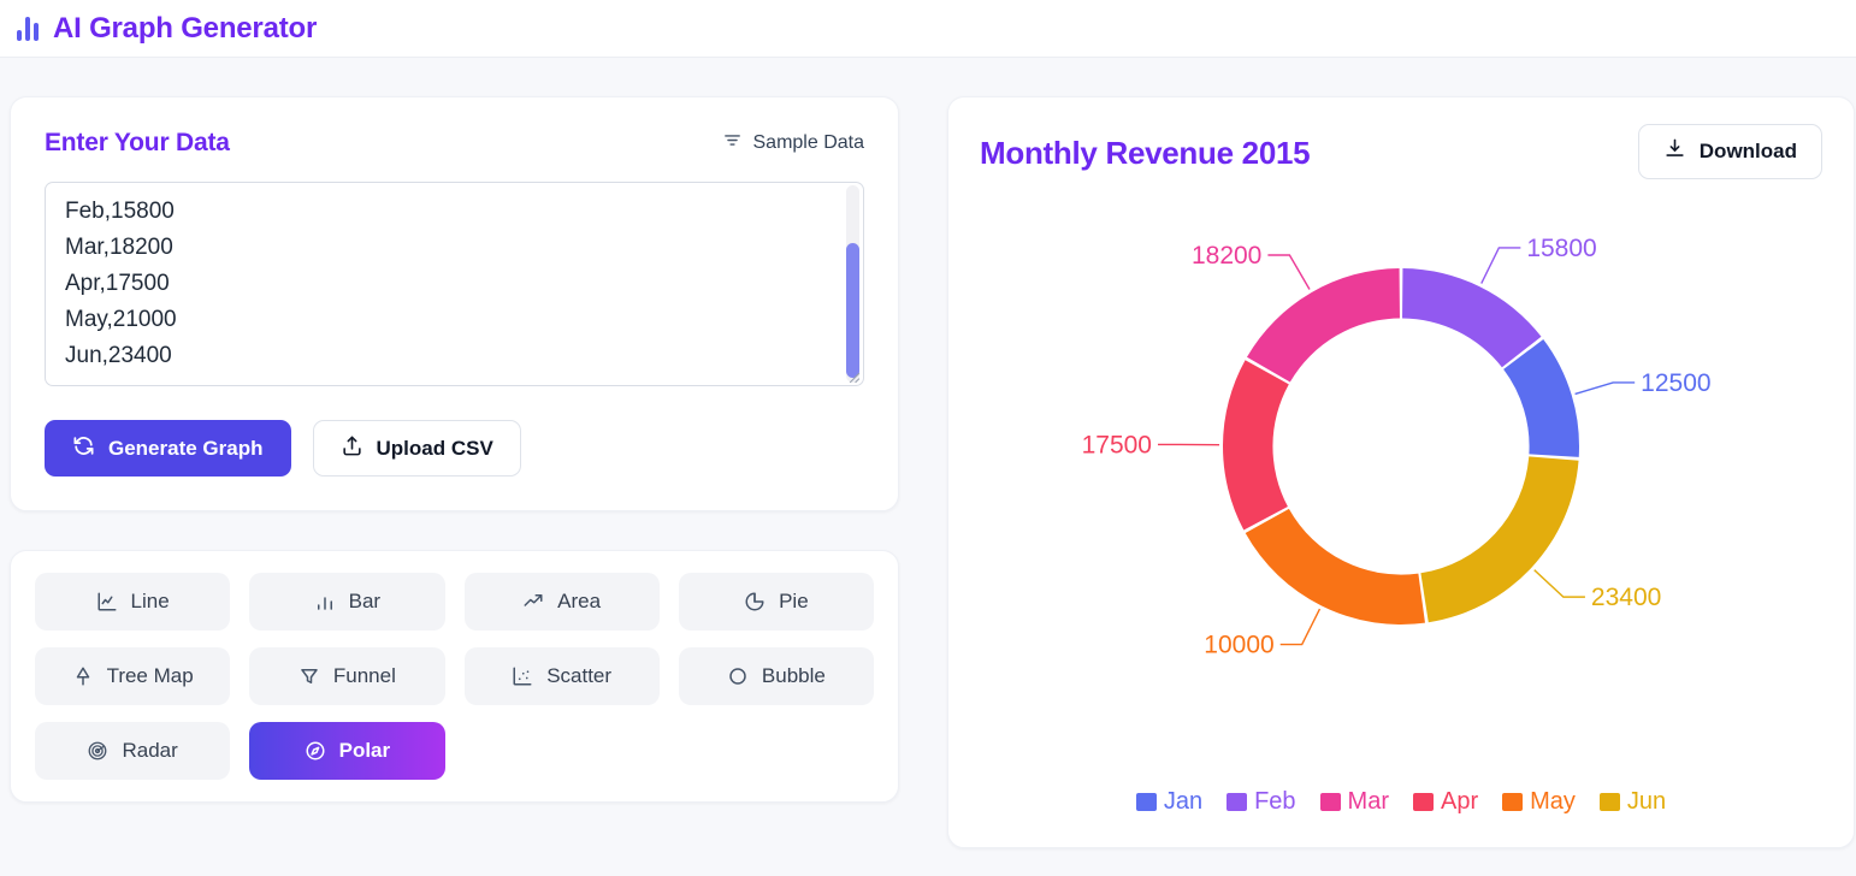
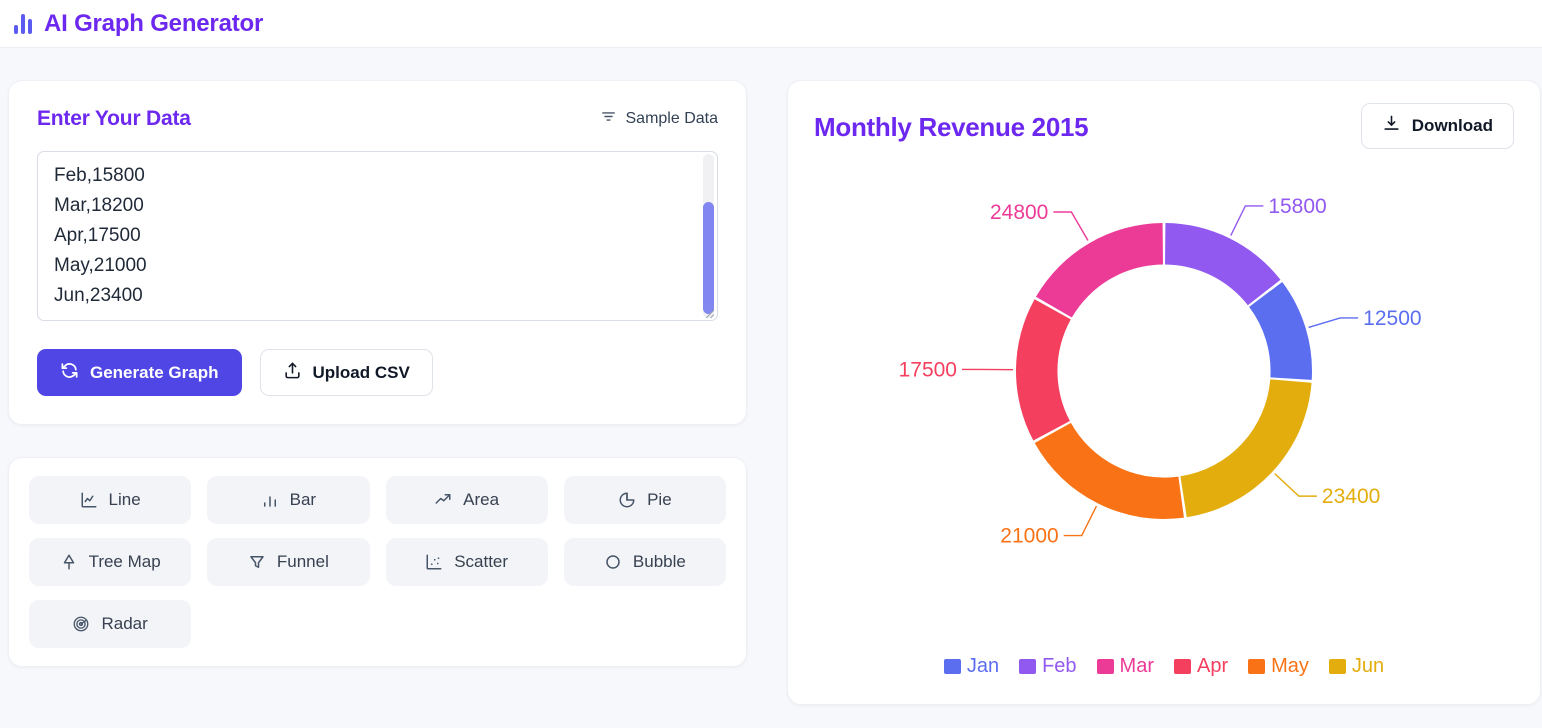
  AI Graph Generator
  Enter Your Data
  Sample Data
  Feb,15800
  Mar,18200
  Apr,17500
  May,21000
  Jun,23400
  Generate Graph
  Upload CSV
  Line
  Bar
  Area
  Pie
  Tree Map
  Funnel
  Scatter
  Bubble
  Radar
- Polar
  Monthly Revenue 2015
  Download
  15800
  12500
  23400
- 10000
+ 21000
  17500
- 18200
+ 24800
  Jan
  Feb
  Mar
  Apr
  May
  Jun
